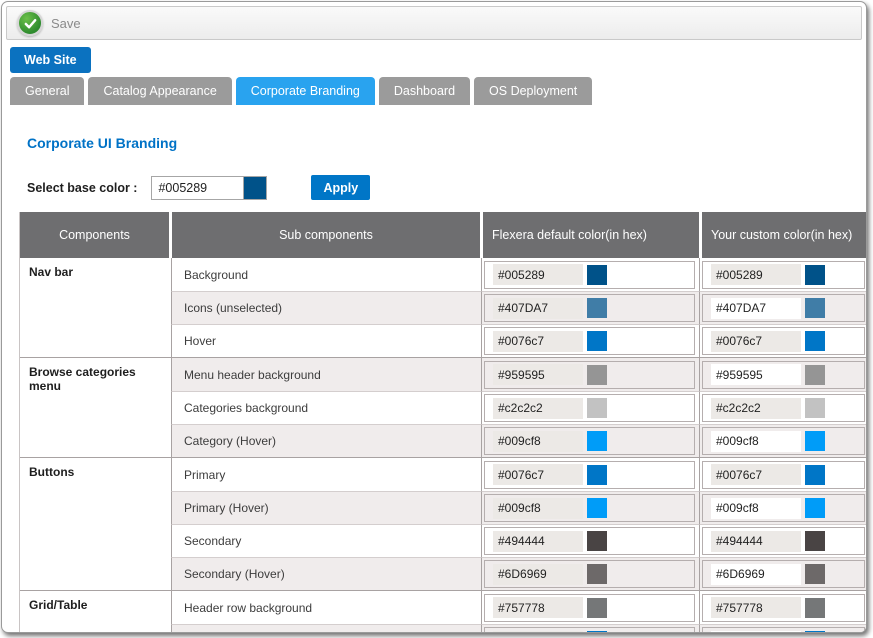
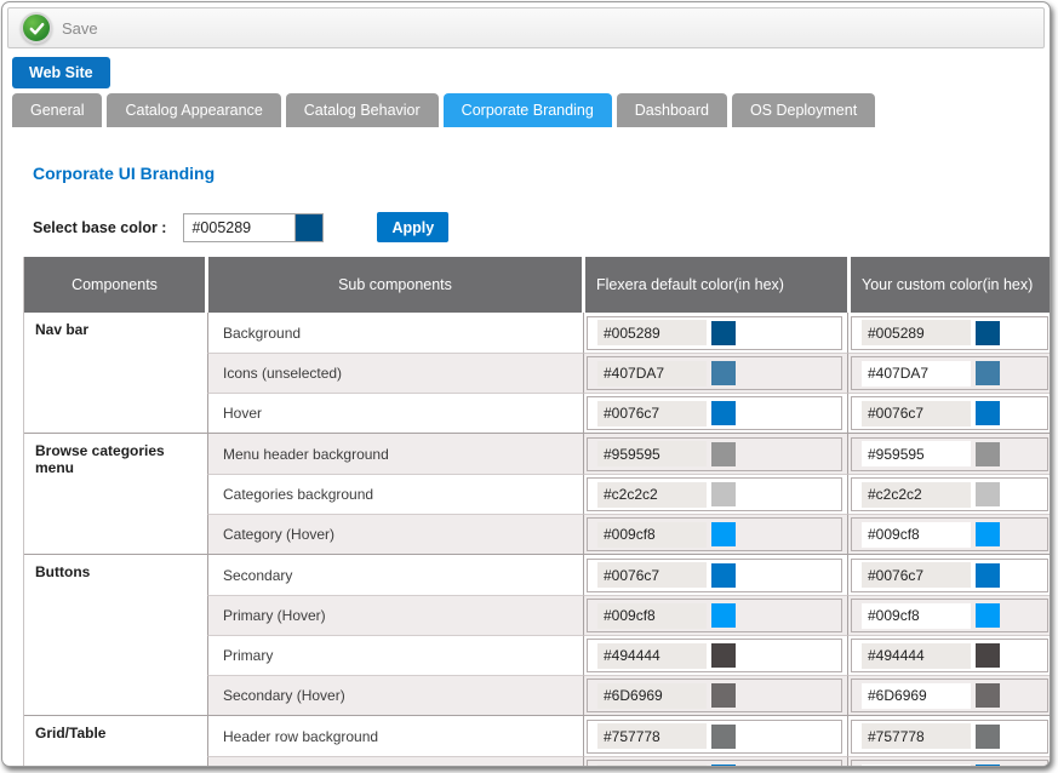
  Save
  Web Site
  General
  Catalog Appearance
+ Catalog Behavior
  Corporate Branding
  Dashboard
  OS Deployment
  Corporate UI Branding
  Select base color :
  #005289
  Apply
  Components
  Sub components
  Flexera default color(in hex)
  Your custom color(in hex)
  Nav bar
  Background
  #005289
  #005289
  Icons (unselected)
  #407DA7
  #407DA7
  Hover
  #0076c7
  #0076c7
  Browse categories menu
  Menu header background
  #959595
  #959595
  Categories background
  #c2c2c2
  #c2c2c2
  Category (Hover)
  #009cf8
  #009cf8
  Buttons
- Primary
+ Secondary
  #0076c7
  #0076c7
  Primary (Hover)
  #009cf8
  #009cf8
- Secondary
+ Primary
  #494444
  #494444
  Secondary (Hover)
  #6D6969
  #6D6969
  Grid/Table
  Header row background
  #757778
  #757778
